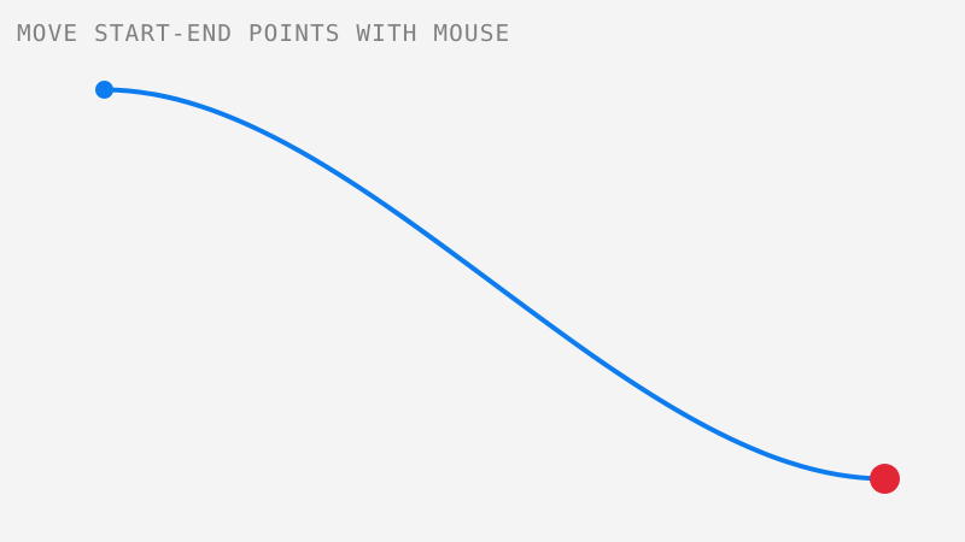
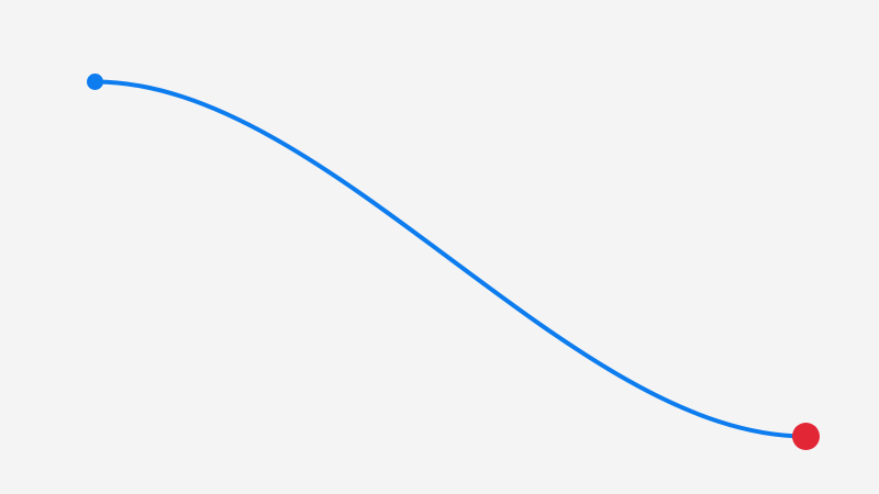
- MOVE START-END POINTS WITH MOUSE
